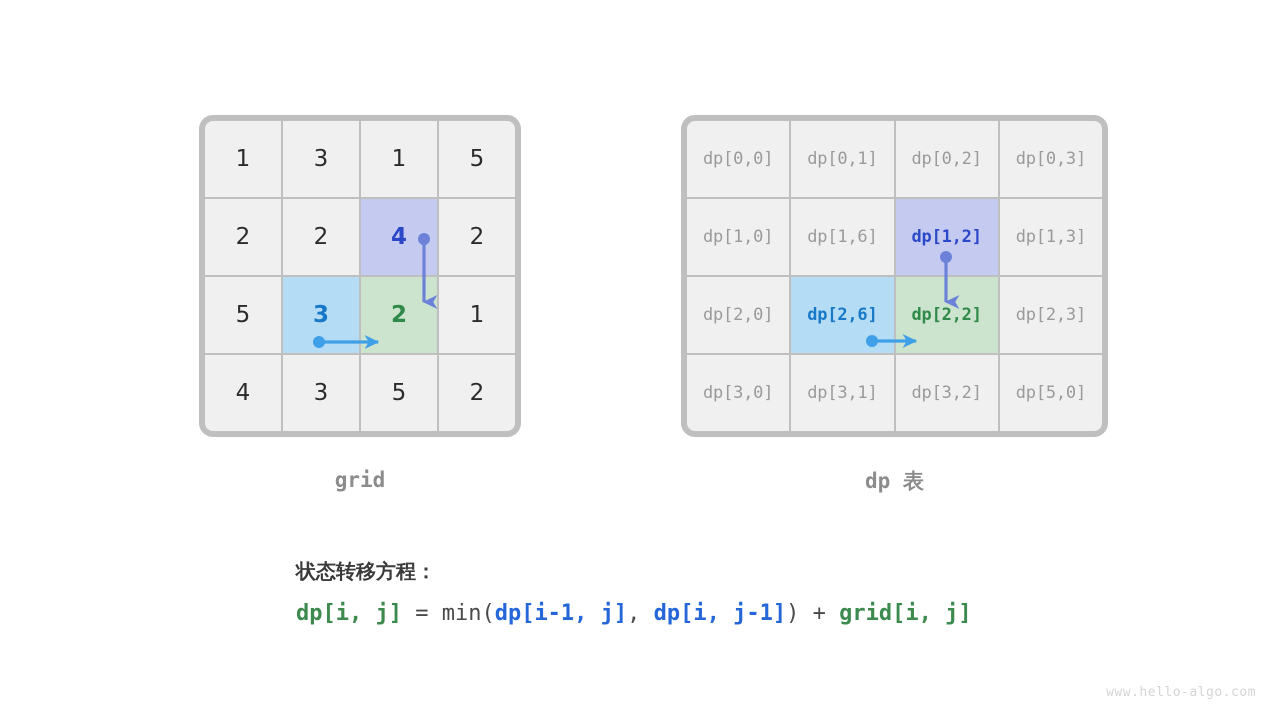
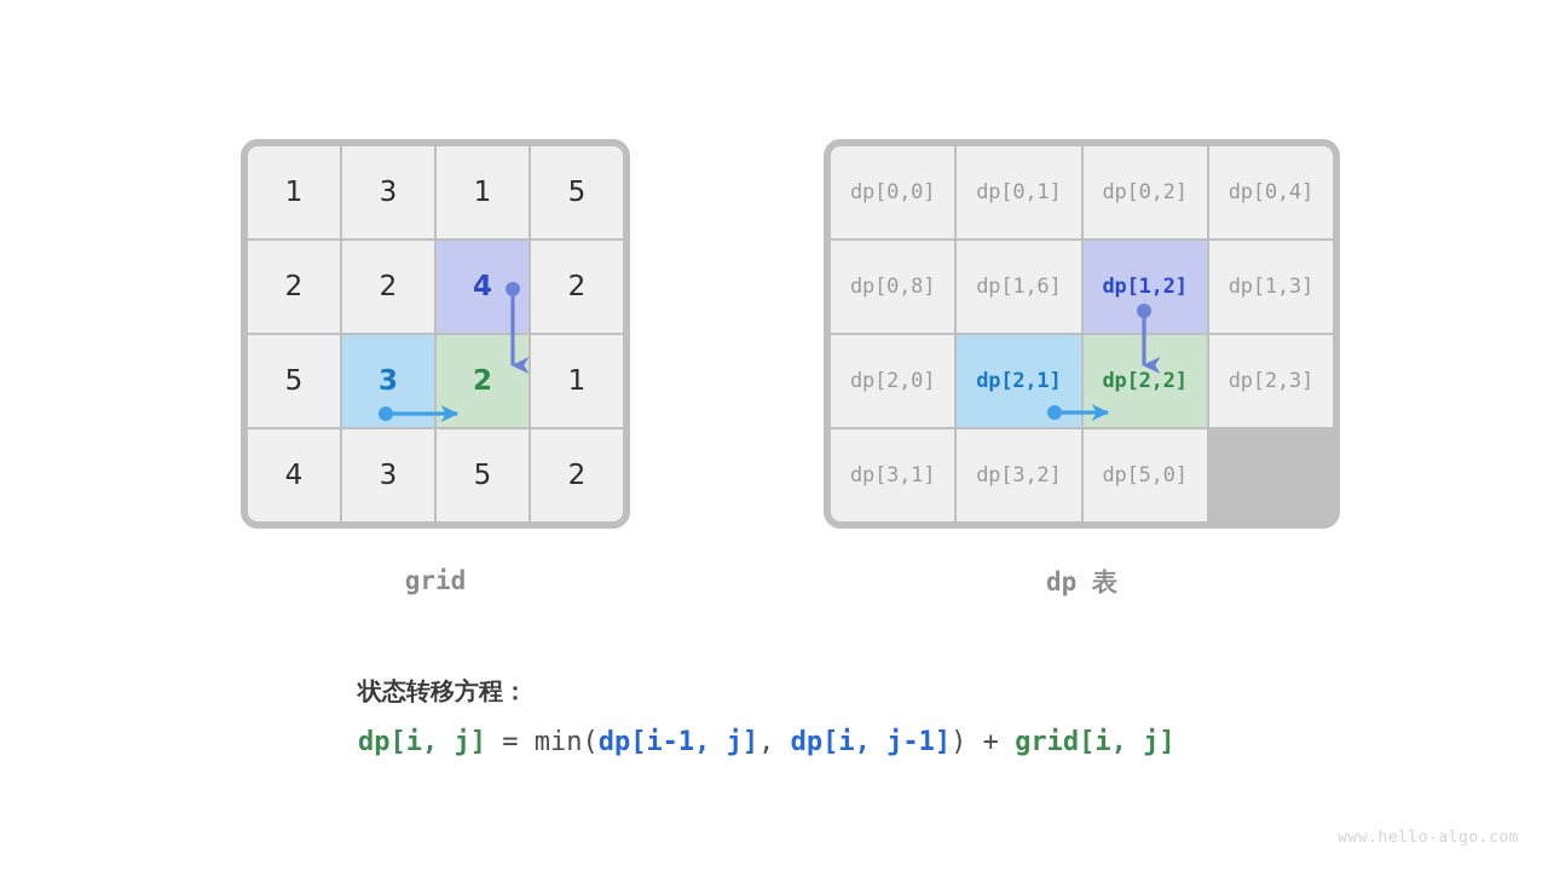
  1
  3
  1
  5
  2
  2
  4
  2
  5
  3
  2
  1
  4
  3
  5
  2
  dp[0,0]
  dp[0,1]
  dp[0,2]
- dp[0,3]
+ dp[0,4]
- dp[1,0]
+ dp[0,8]
  dp[1,6]
  dp[1,2]
  dp[1,3]
  dp[2,0]
- dp[2,6]
+ dp[2,1]
  dp[2,2]
  dp[2,3]
- dp[3,0]
  dp[3,1]
  dp[3,2]
  dp[5,0]
  grid
  dp 表
  状态转移方程：
  dp[i, j] = min(dp[i-1, j], dp[i, j-1]) + grid[i, j]
  www.hello-algo.com
